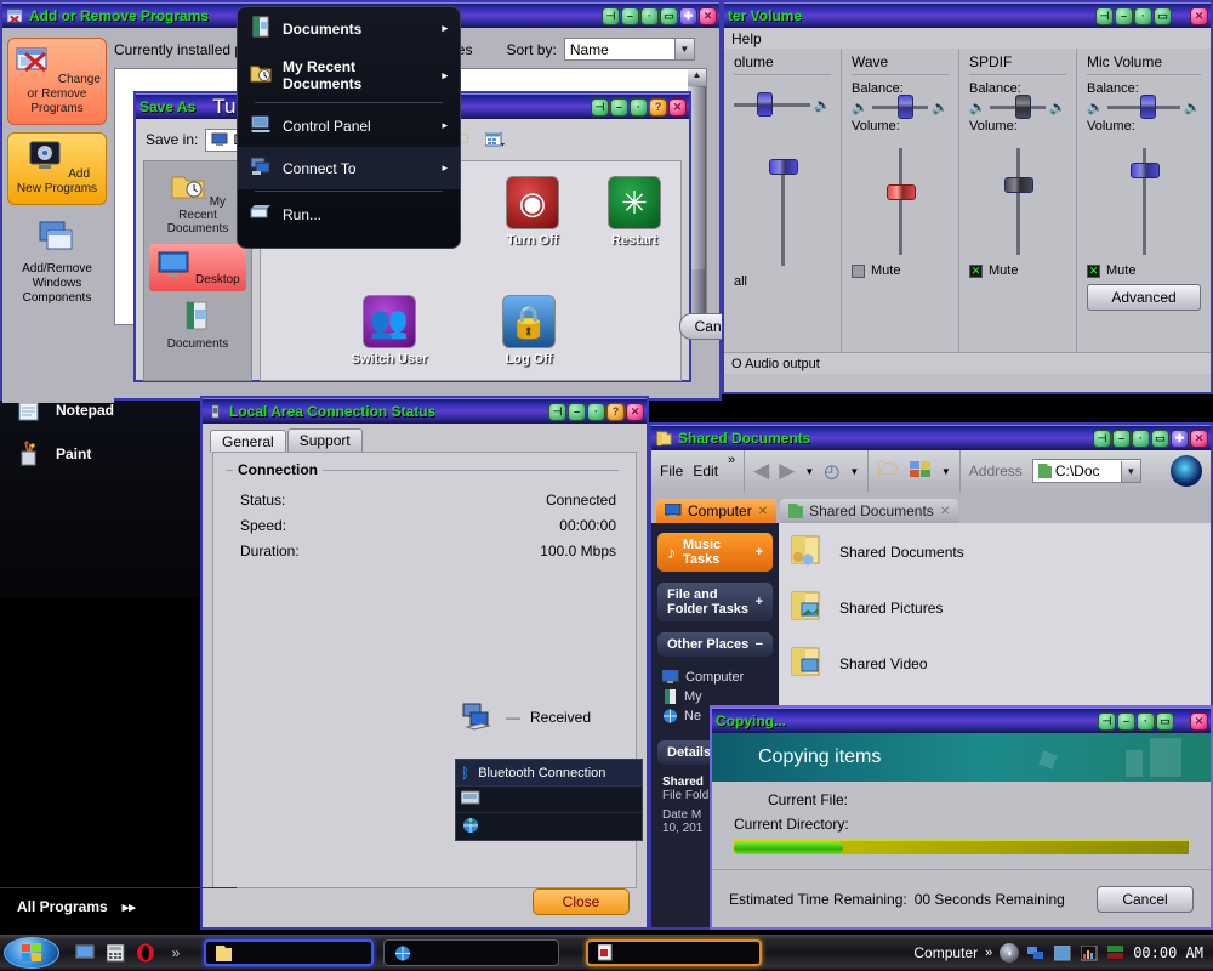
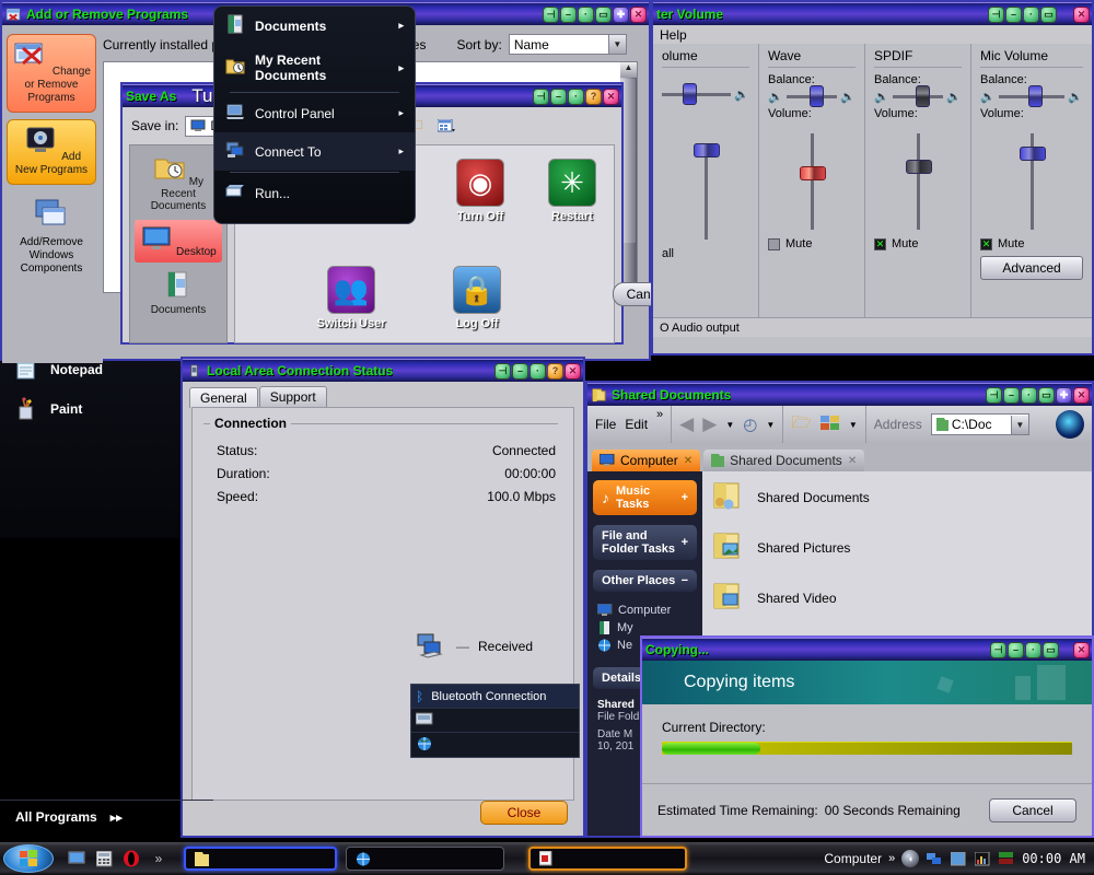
  Add or Remove Programs
  ⊣
  –
  ·
  ▭
  ✚
  ✕
  Change or Remove Programs
  Add New Programs
  Add/Remove Windows Components
  Sort by:
  Name
  ▼
  ▲
  Save As
  ⊣
  –
  ·
  ?
  ✕
  Save in:
  🗀
  My Recent Documents
  Desktop
  Documents
  ◉
  Turn Off
  ✳
  Restart
  👥
  Switch User
  🔒
  Log Off
  ter Volume
  ⊣
  –
  ·
  ▭
  ✕
  Help
  olume
  🔈
  all
  Wave
  Balance:
  🔈
  🔈
  Volume:
  Mute
  SPDIF
  Balance:
  🔈
  🔈
  Volume:
  ✕
  Mute
  Mic Volume
  Balance:
  🔈
  🔈
  Volume:
  ✕
  Mute
  Advanced
  O Audio output
  Local Area Connection Status
  ⊣
  –
  ·
  ?
  ✕
  General
  Support
  Connection
  Status:
  Connected
- Speed:
+ Duration:
  00:00:00
- Duration:
+ Speed:
  100.0 Mbps
  —
  Received
  Close
  Shared Documents
  ⊣
  –
  ·
  ▭
  ✚
  ✕
  File
  Edit
  »
  ◀
  ▶
  ▼
  ◴
  ▼
  🗁
  ▼
  Address
  C:\Doc
  ▼
  Computer
  ✕
  Shared Documents
  ✕
  ♪
  Music Tasks
  +
  File and Folder Tasks
  +
  Other Places
  −
  Computer
  My
  Ne
  Details
  Shared
  File Fold
  Date M
  10, 201
  Shared Documents
  Shared Pictures
  Shared Video
  Copying...
  ⊣
  –
  ·
  ▭
  ✕
  Copying items
- Current File:
  Current Directory:
  Estimated Time Remaining:
  00 Seconds Remaining
  Cancel
  Notepad
  Paint
  All Programs
  ▸▸
  Documents
  ▸
  My Recent Documents
  ▸
  Control Panel
  ▸
  Connect To
  ▸
  Run...
  ᛒ
  Bluetooth Connection
  »
  Computer
  »
  ◖
  00:00 AM
